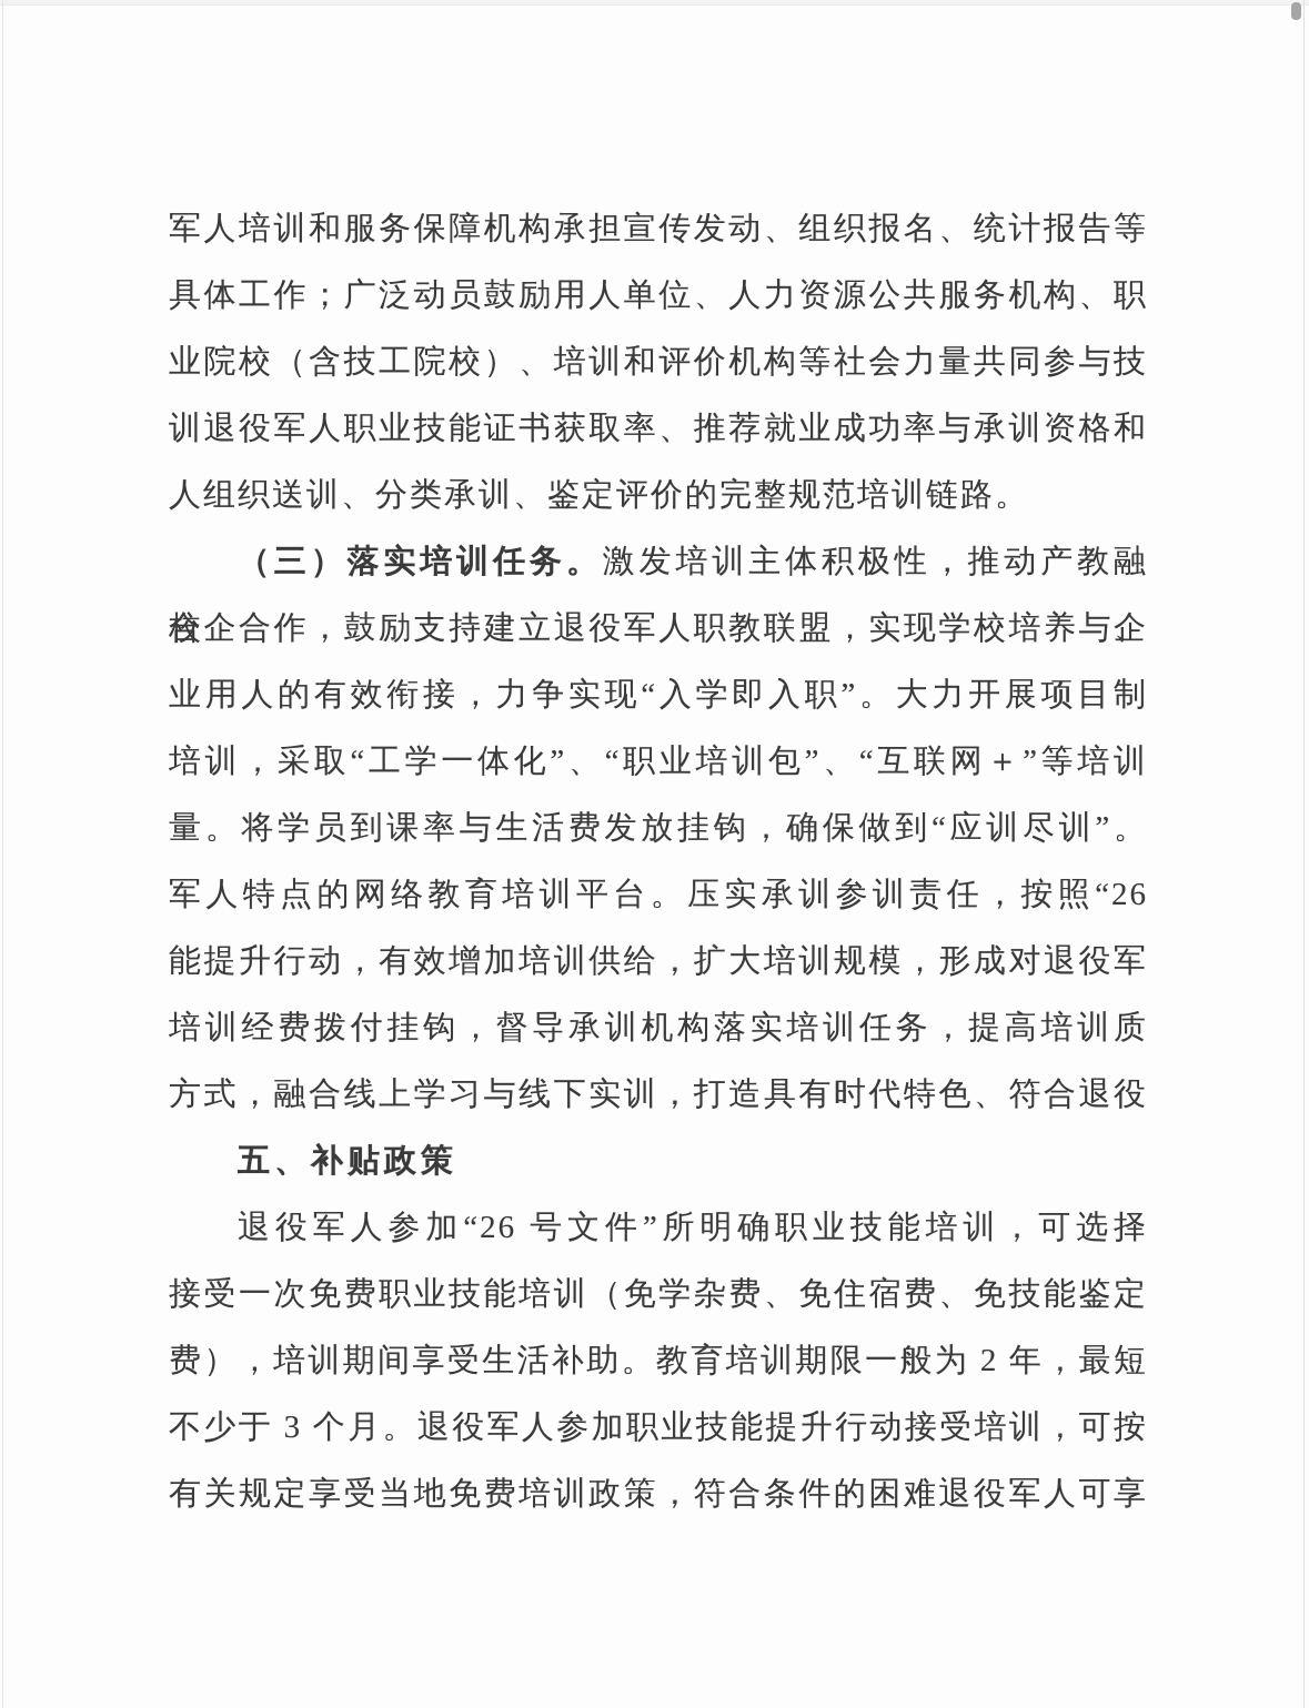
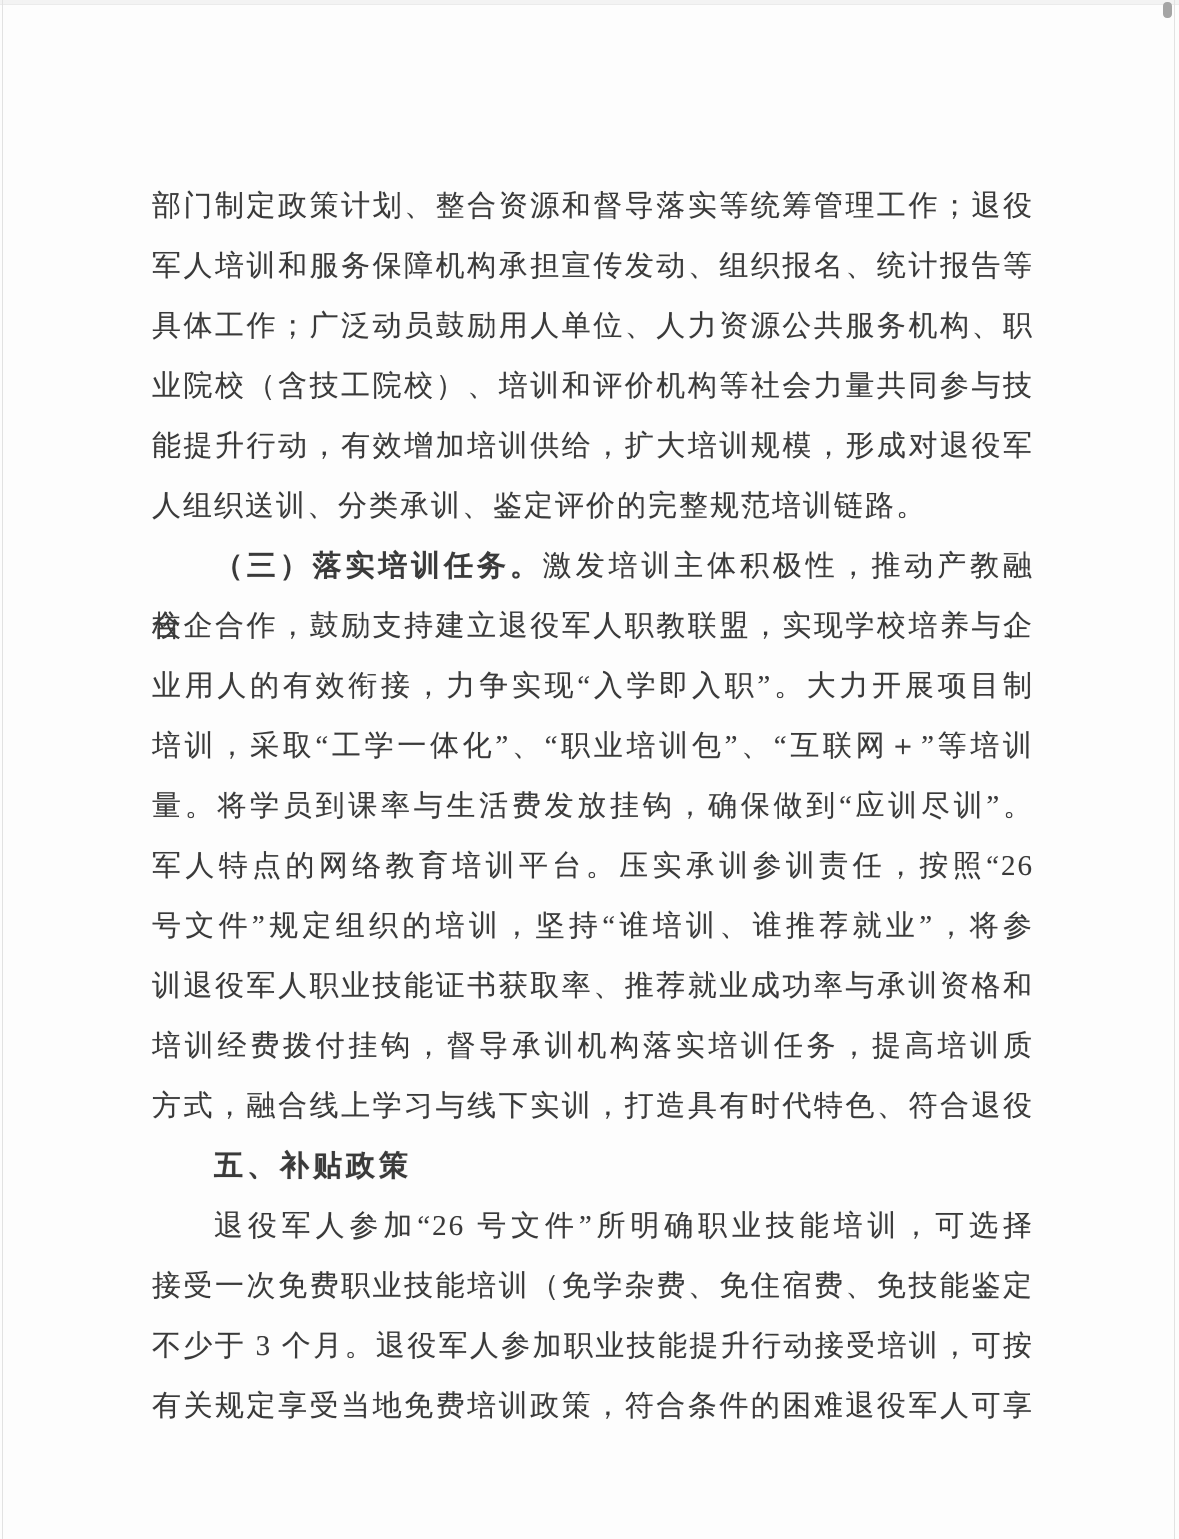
+ 部门制定政策计划、整合资源和督导落实等统筹管理工作；退役
  军人培训和服务保障机构承担宣传发动、组织报名、统计报告等
  具体工作；广泛动员鼓励用人单位、人力资源公共服务机构、职
  业院校（含技工院校）、培训和评价机构等社会力量共同参与技
- 训退役军人职业技能证书获取率、推荐就业成功率与承训资格和
+ 能提升行动，有效增加培训供给，扩大培训规模，形成对退役军
  人组织送训、分类承训、鉴定评价的完整规范培训链路。
  （三）落实培训任务。激发培训主体积极性，推动产教融合、
  校企合作，鼓励支持建立退役军人职教联盟，实现学校培养与企
  业用人的有效衔接，力争实现“入学即入职”。大力开展项目制
  培训，采取“工学一体化”、“职业培训包”、“互联网＋”等培训
  量。将学员到课率与生活费发放挂钩，确保做到“应训尽训”。
  军人特点的网络教育培训平台。压实承训参训责任，按照“26
+ 号文件”规定组织的培训，坚持“谁培训、谁推荐就业”，将参
- 能提升行动，有效增加培训供给，扩大培训规模，形成对退役军
+ 训退役军人职业技能证书获取率、推荐就业成功率与承训资格和
  培训经费拨付挂钩，督导承训机构落实培训任务，提高培训质
  方式，融合线上学习与线下实训，打造具有时代特色、符合退役
  五、补贴政策
  退役军人参加“26 号文件”所明确职业技能培训，可选择
  接受一次免费职业技能培训（免学杂费、免住宿费、免技能鉴定
- 费），培训期间享受生活补助。教育培训期限一般为 2 年，最短
  不少于 3 个月。退役军人参加职业技能提升行动接受培训，可按
  有关规定享受当地免费培训政策，符合条件的困难退役军人可享
